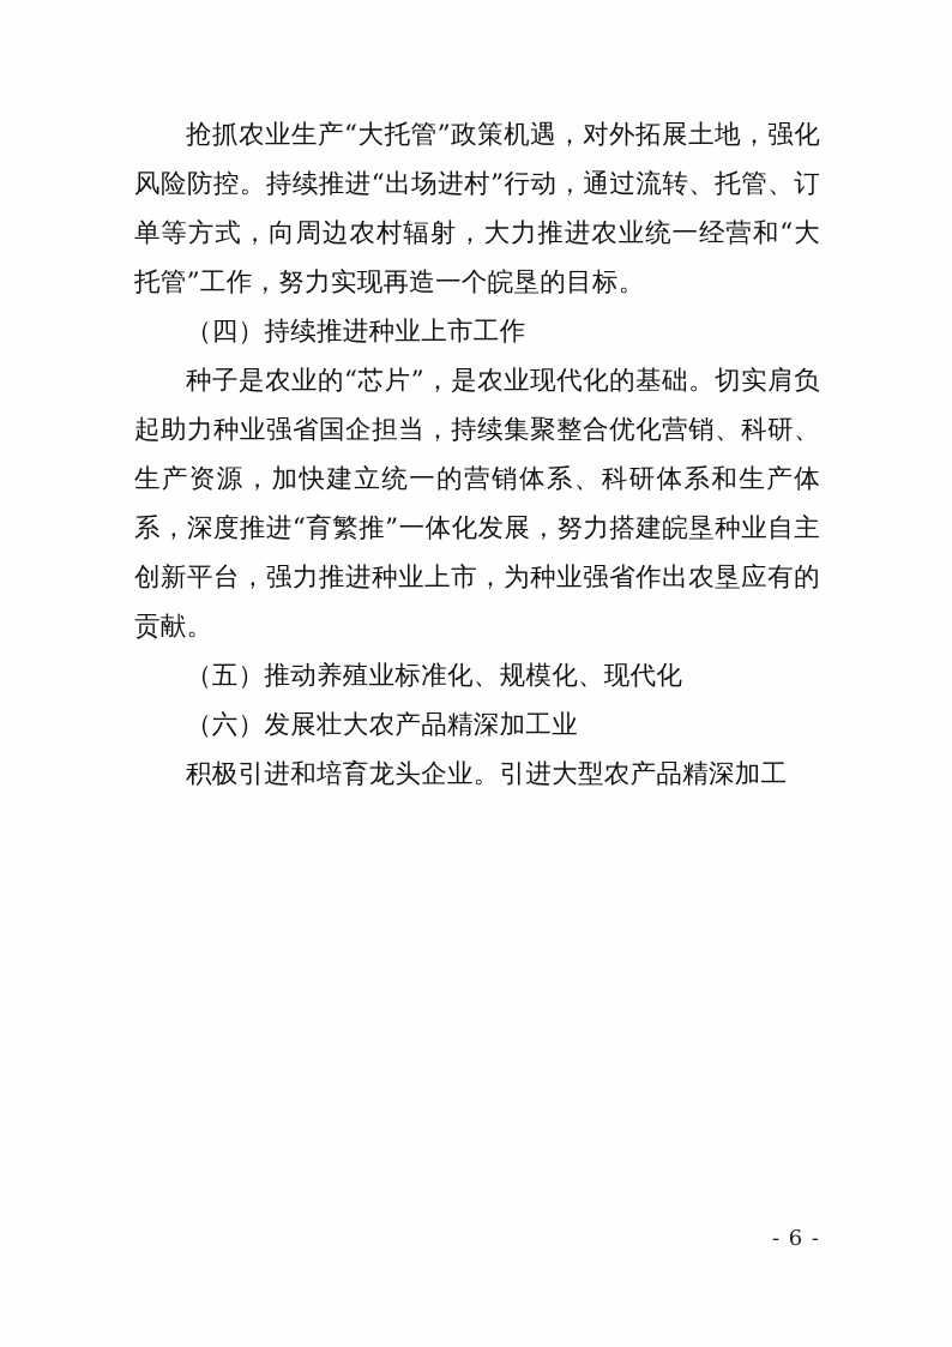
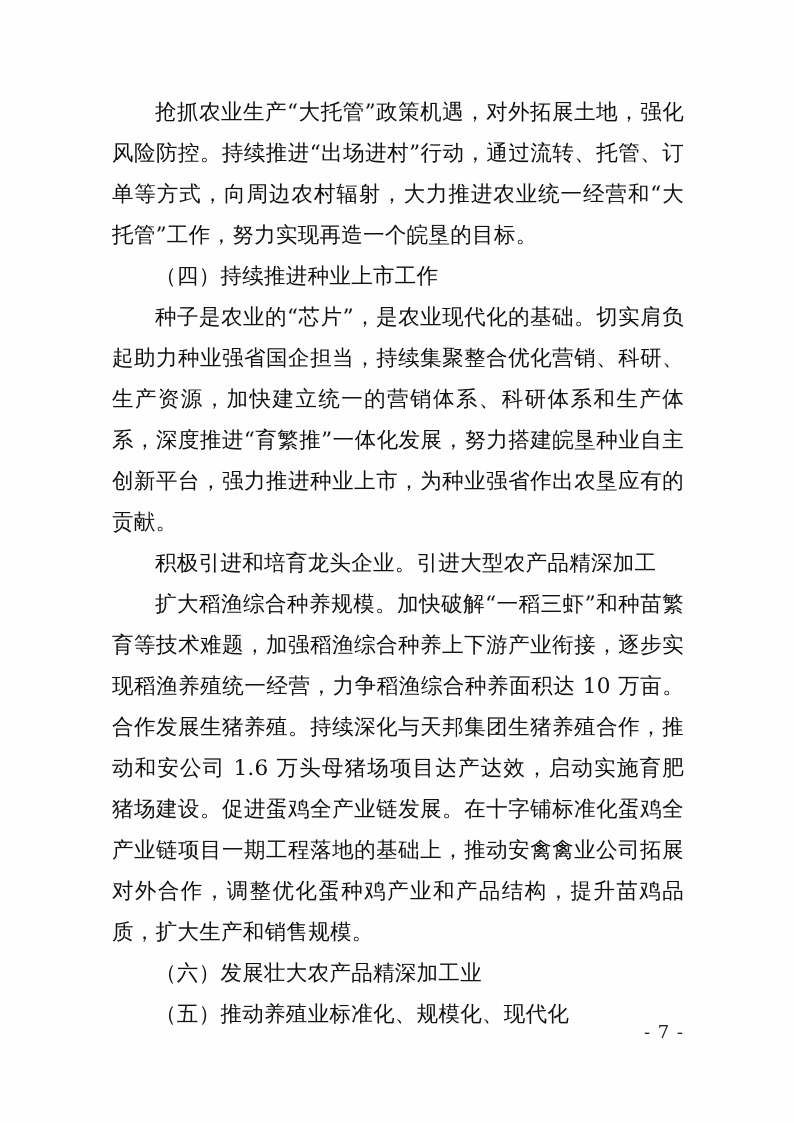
  抢抓农业生产“大托管”政策机遇，对外拓展土地，强化风险防控。持续推进“出场进村”行动，通过流转、托管、订单等方式，向周边农村辐射，大力推进农业统一经营和“大托管”工作，努力实现再造一个皖垦的目标。
  （四）持续推进种业上市工作
  种子是农业的“芯片”，是农业现代化的基础。切实肩负起助力种业强省国企担当，持续集聚整合优化营销、科研、生产资源，加快建立统一的营销体系、科研体系和生产体系，深度推进“育繁推”一体化发展，努力搭建皖垦种业自主创新平台，强力推进种业上市，为种业强省作出农垦应有的贡献。
- （五）推动养殖业标准化、规模化、现代化
+ 积极引进和培育龙头企业。引进大型农产品精深加工
+ 扩大稻渔综合种养规模。加快破解“一稻三虾”和种苗繁育等技术难题，加强稻渔综合种养上下游产业衔接，逐步实现稻渔养殖统一经营，力争稻渔综合种养面积达 10 万亩。合作发展生猪养殖。持续深化与天邦集团生猪养殖合作，推动和安公司 1.6 万头母猪场项目达产达效，启动实施育肥猪场建设。促进蛋鸡全产业链发展。在十字铺标准化蛋鸡全产业链项目一期工程落地的基础上，推动安禽禽业公司拓展对外合作，调整优化蛋种鸡产业和产品结构，提升苗鸡品质，扩大生产和销售规模。
  （六）发展壮大农产品精深加工业
- 积极引进和培育龙头企业。引进大型农产品精深加工
+ （五）推动养殖业标准化、规模化、现代化
- - 6 -
+ - 7 -
